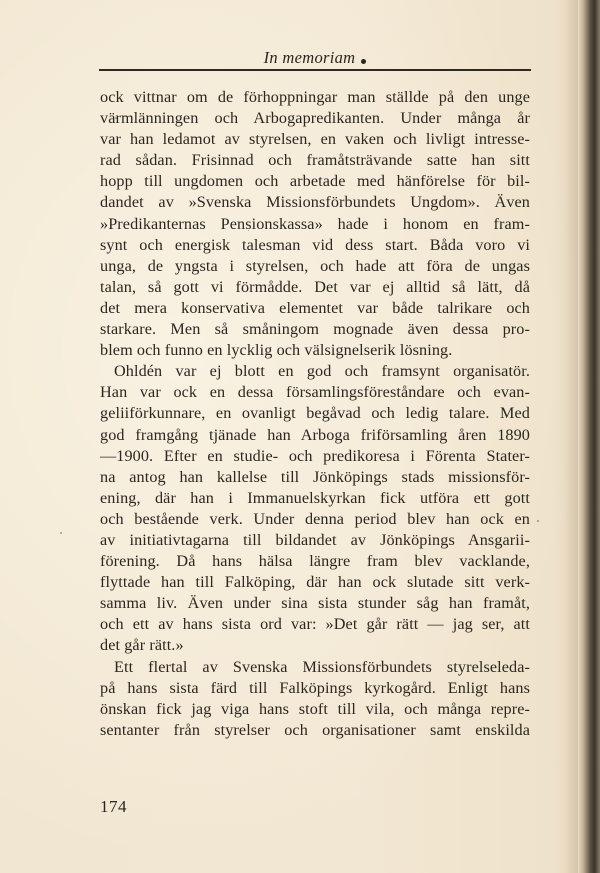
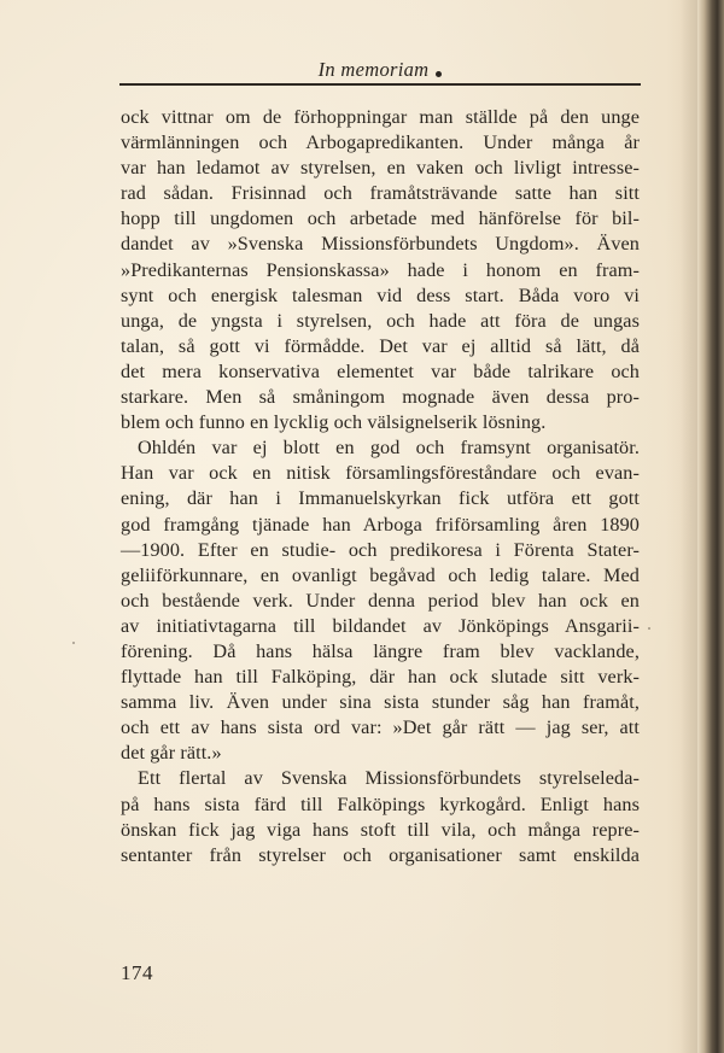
  In memoriam
  ock vittnar om de förhoppningar man ställde på den unge
  värmlänningen och Arbogapredikanten. Under många år
  var han ledamot av styrelsen, en vaken och livligt intresse-
  rad sådan. Frisinnad och framåtsträvande satte han sitt
  hopp till ungdomen och arbetade med hänförelse för bil-
  dandet av »Svenska Missionsförbundets Ungdom». Även
  »Predikanternas Pensionskassa» hade i honom en fram-
  synt och energisk talesman vid dess start. Båda voro vi
  unga, de yngsta i styrelsen, och hade att föra de ungas
  talan, så gott vi förmådde. Det var ej alltid så lätt, då
  det mera konservativa elementet var både talrikare och
  starkare. Men så småningom mognade även dessa pro-
  blem och funno en lycklig och välsignelserik lösning.
  Ohldén var ej blott en god och framsynt organisatör.
- Han var ock en dessa församlingsföreståndare och evan-
+ Han var ock en nitisk församlingsföreståndare och evan-
- geliiförkunnare, en ovanligt begåvad och ledig talare. Med
+ ening, där han i Immanuelskyrkan fick utföra ett gott
  god framgång tjänade han Arboga friförsamling åren 1890
  —1900. Efter en studie- och predikoresa i Förenta Stater-
- na antog han kallelse till Jönköpings stads missionsför-
- ening, där han i Immanuelskyrkan fick utföra ett gott
+ geliiförkunnare, en ovanligt begåvad och ledig talare. Med
  och bestående verk. Under denna period blev han ock en
  av initiativtagarna till bildandet av Jönköpings Ansgarii-
  förening. Då hans hälsa längre fram blev vacklande,
  flyttade han till Falköping, där han ock slutade sitt verk-
  samma liv. Även under sina sista stunder såg han framåt,
  och ett av hans sista ord var: »Det går rätt — jag ser, att
  det går rätt.»
  Ett flertal av Svenska Missionsförbundets styrelseleda-
  på hans sista färd till Falköpings kyrkogård. Enligt hans
  önskan fick jag viga hans stoft till vila, och många repre-
  sentanter från styrelser och organisationer samt enskilda
  174
